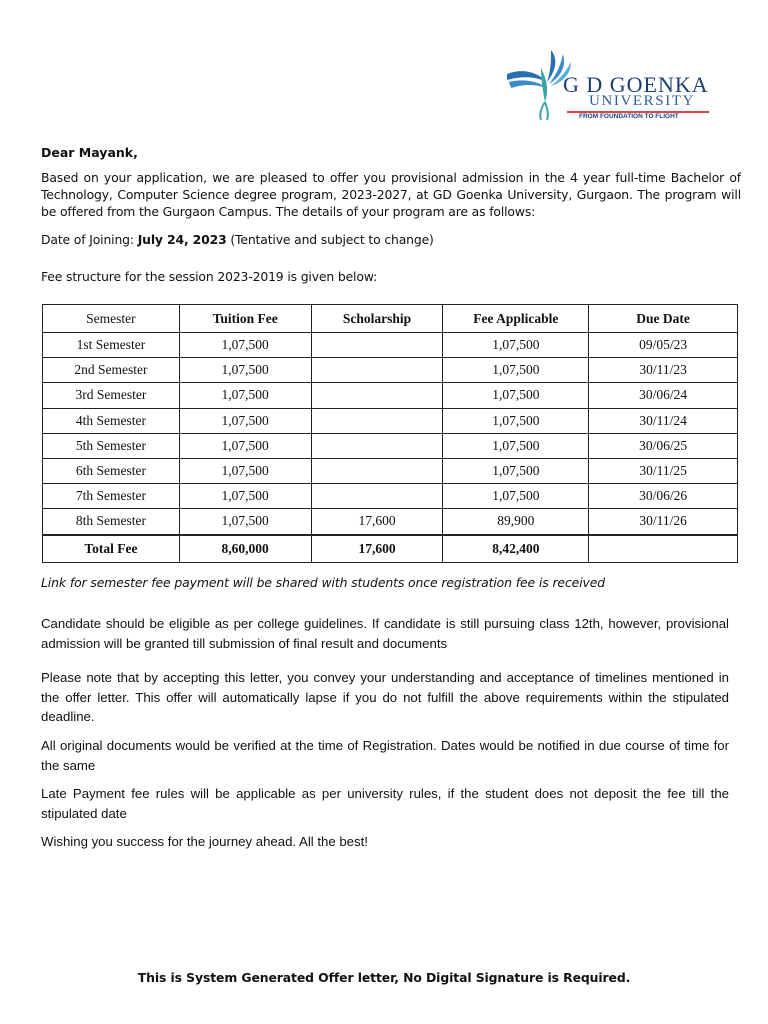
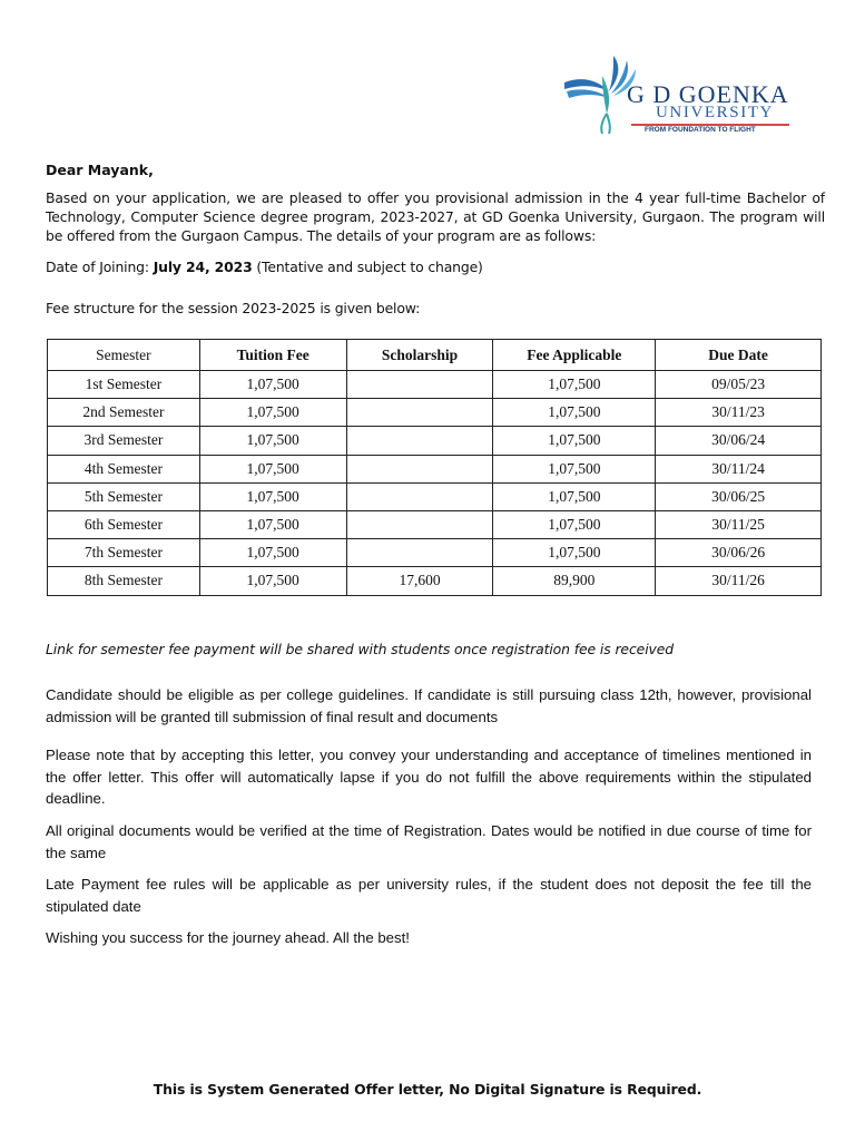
  G D GOENKA
  UNIVERSITY
  Dear Mayank,
  Based on your application, we are pleased to offer you provisional admission in the 4 year full-time Bachelor of Technology, Computer Science degree program, 2023-2027, at GD Goenka University, Gurgaon. The program will be offered from the Gurgaon Campus. The details of your program are as follows:
  Date of Joining: July 24, 2023 (Tentative and subject to change)
- Fee structure for the session 2023-2019 is given below:
+ Fee structure for the session 2023-2025 is given below:
  Semester	Tuition Fee	Scholarship	Fee Applicable	Due Date
  1st Semester	1,07,500		1,07,500	09/05/23
  2nd Semester	1,07,500		1,07,500	30/11/23
  3rd Semester	1,07,500		1,07,500	30/06/24
  4th Semester	1,07,500		1,07,500	30/11/24
  5th Semester	1,07,500		1,07,500	30/06/25
  6th Semester	1,07,500		1,07,500	30/11/25
  7th Semester	1,07,500		1,07,500	30/06/26
  8th Semester	1,07,500	17,600	89,900	30/11/26
- Total Fee	8,60,000	17,600	8,42,400
  Link for semester fee payment will be shared with students once registration fee is received
  Candidate should be eligible as per college guidelines. If candidate is still pursuing class 12th, however, provisional admission will be granted till submission of final result and documents
  Please note that by accepting this letter, you convey your understanding and acceptance of timelines mentioned in the offer letter. This offer will automatically lapse if you do not fulfill the above requirements within the stipulated deadline.
  All original documents would be verified at the time of Registration. Dates would be notified in due course of time for the same
  Late Payment fee rules will be applicable as per university rules, if the student does not deposit the fee till the stipulated date
  Wishing you success for the journey ahead. All the best!
  This is System Generated Offer letter, No Digital Signature is Required.
